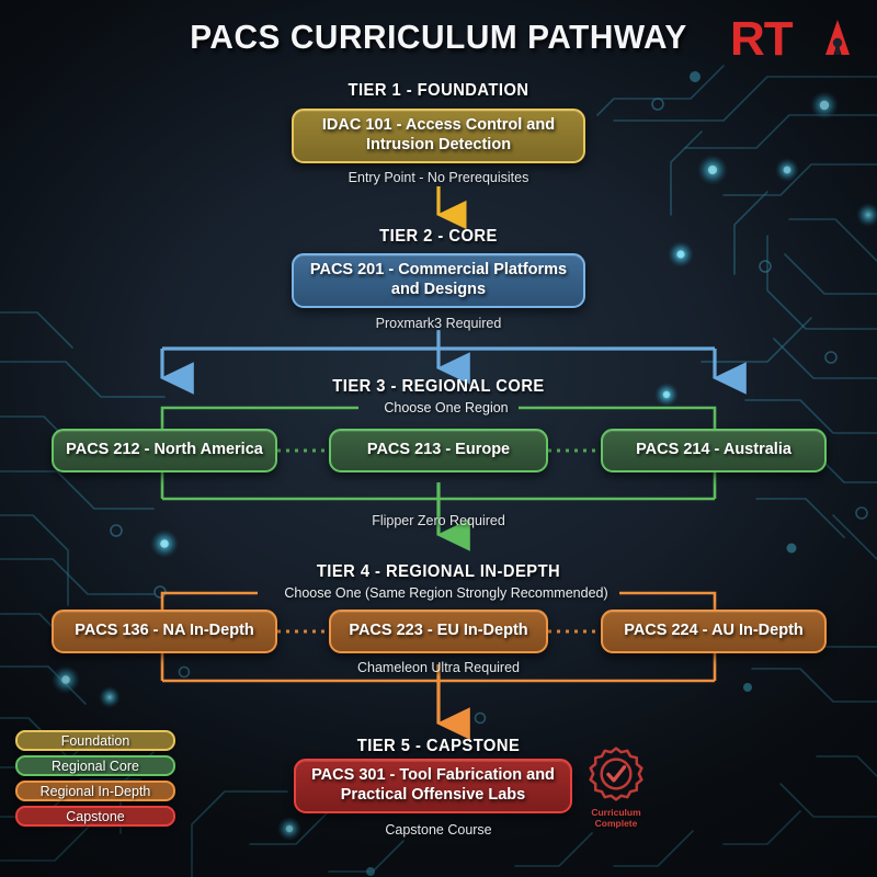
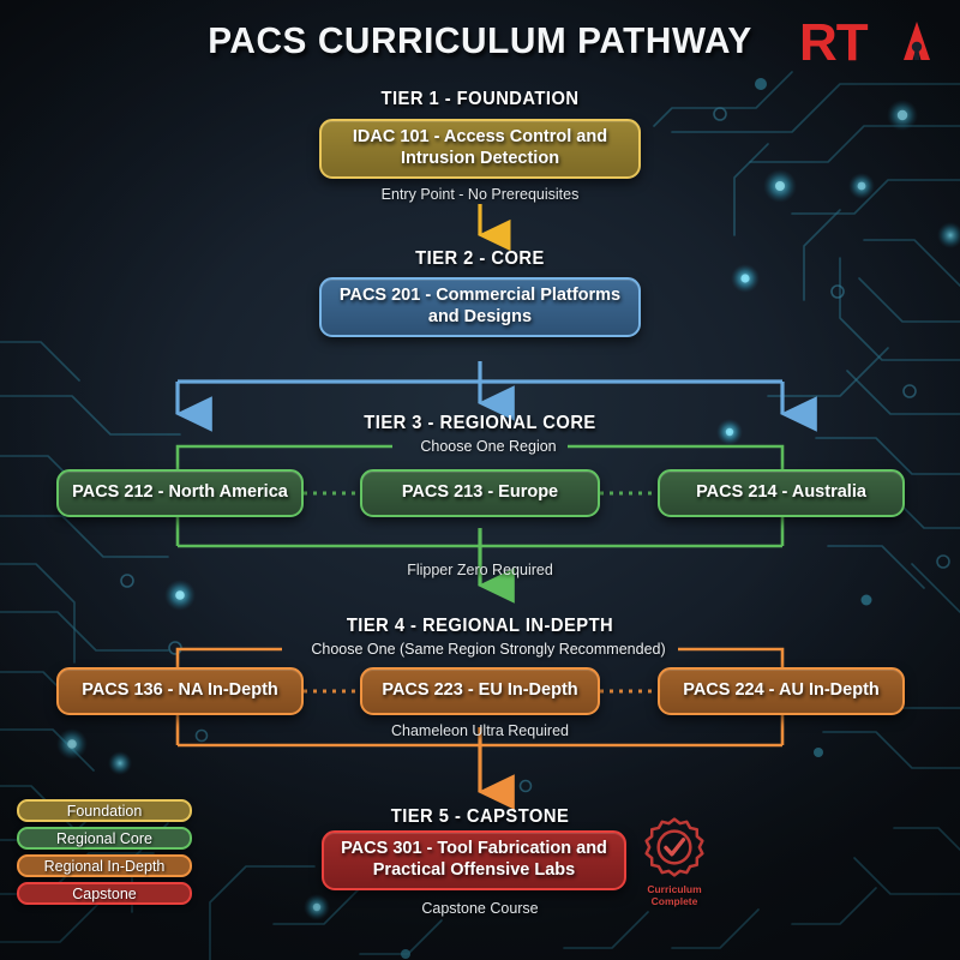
  PACS CURRICULUM PATHWAY
  RT
  TIER 1 - FOUNDATION
  IDAC 101 - Access Control and
  Intrusion Detection
  Entry Point - No Prerequisites
  TIER 2 - CORE
  PACS 201 - Commercial Platforms
  and Designs
- Proxmark3 Required
  TIER 3 - REGIONAL CORE
  Choose One Region
  PACS 212 - North America
  PACS 213 - Europe
  PACS 214 - Australia
  Flipper Zero Required
  TIER 4 - REGIONAL IN-DEPTH
  Choose One (Same Region Strongly Recommended)
  PACS 136 - NA In-Depth
  PACS 223 - EU In-Depth
  PACS 224 - AU In-Depth
  Chameleon Ultra Required
  TIER 5 - CAPSTONE
  PACS 301 - Tool Fabrication and
  Practical Offensive Labs
  Capstone Course
  Curriculum
  Complete
  Foundation
  Regional Core
  Regional In-Depth
  Capstone
